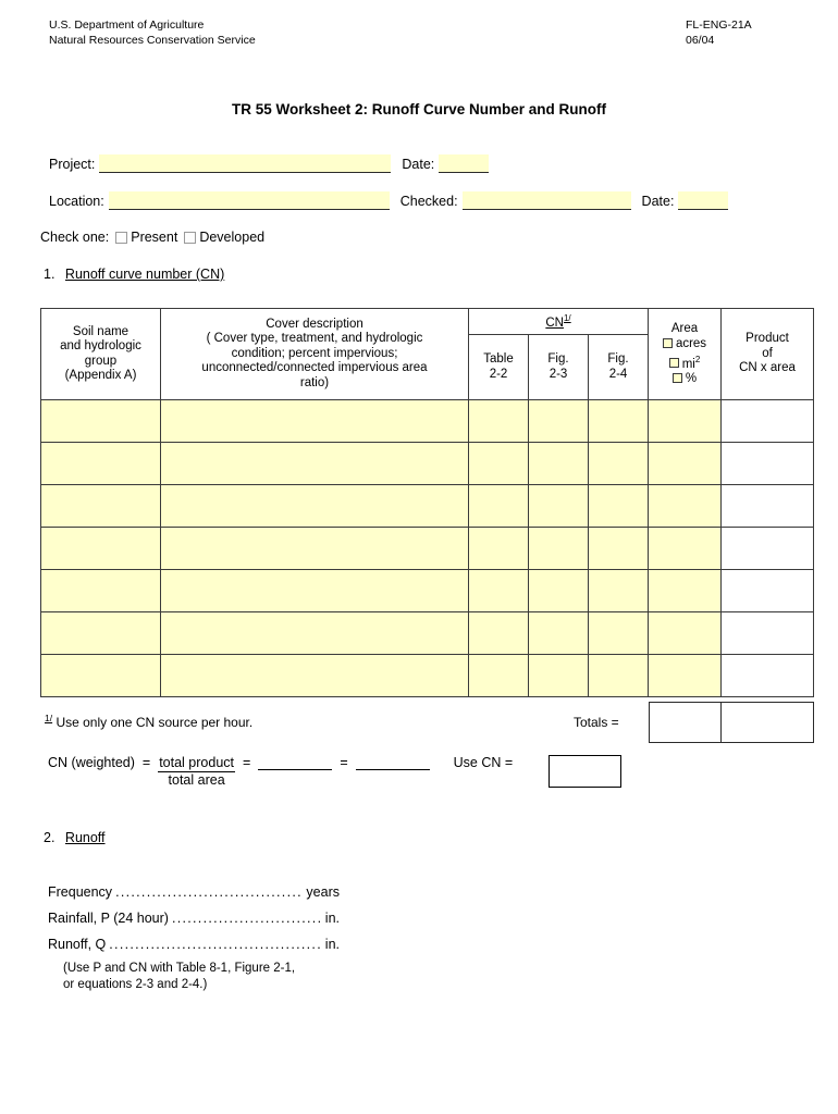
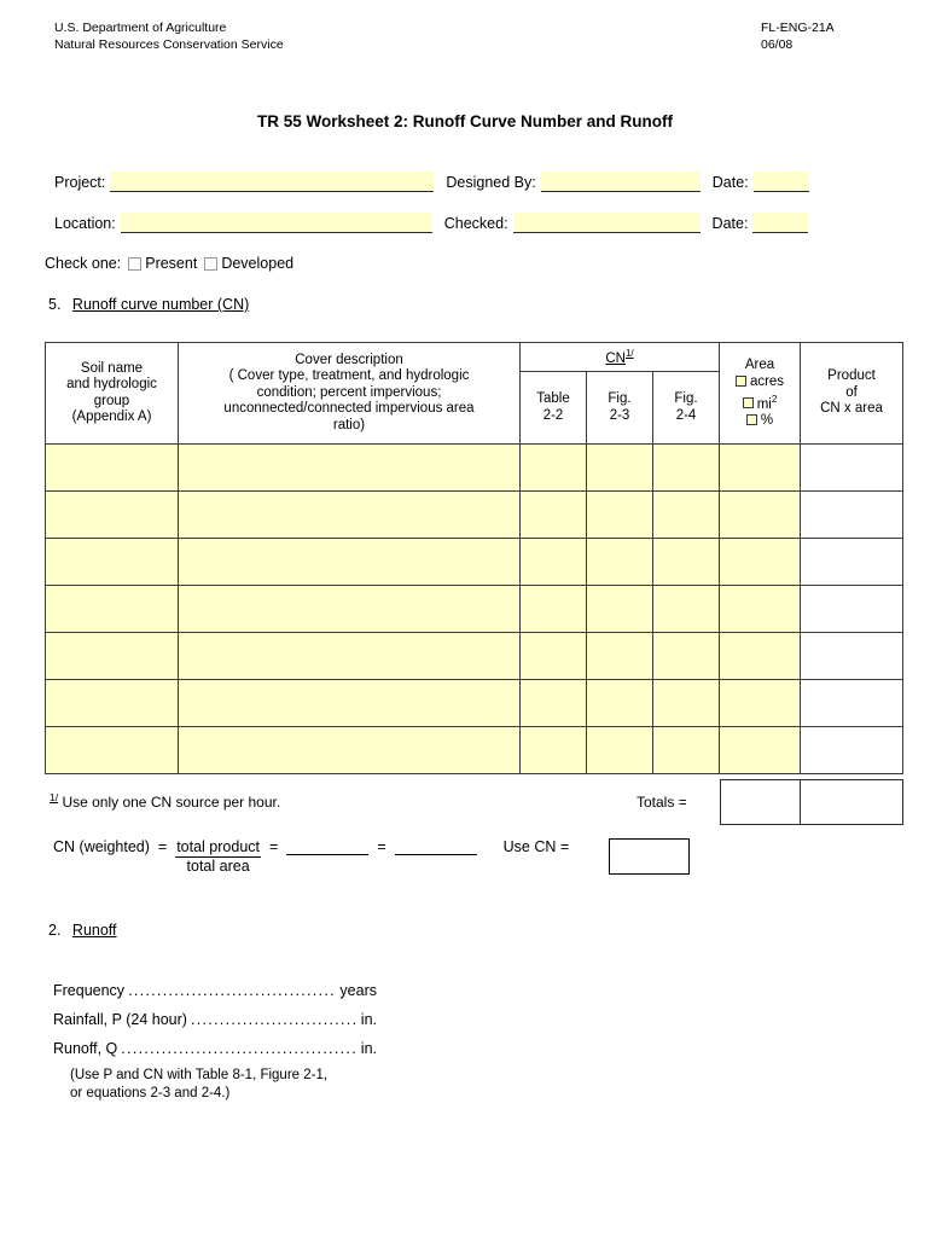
  U.S. Department of Agriculture
  Natural Resources Conservation Service
  FL-ENG-21A
- 06/04
+ 06/08
  TR 55 Worksheet 2: Runoff Curve Number and Runoff
  Project:
+ Designed By:
  Date:
  Location:
  Checked:
  Date:
  Check one:
  Present
  Developed
- 1. Runoff curve number (CN)
+ 5. Runoff curve number (CN)
  Soil name and hydrologic group (Appendix A)	Cover description ( Cover type, treatment, and hydrologic condition; percent impervious; unconnected/connected impervious area ratio)	CN1/	Area acres mi2 %	Product of CN x area
  Table 2-2	Fig. 2-3	Fig. 2-4
  1/ Use only one CN source per hour.
  Totals =
  CN (weighted)
  =
  total product
  total area
  =
  =
  Use CN =
  2. Runoff
  Frequency
  years
  Rainfall, P (24 hour)
  in.
  Runoff, Q
  in.
  (Use P and CN with Table 8-1, Figure 2-1,
  or equations 2-3 and 2-4.)
